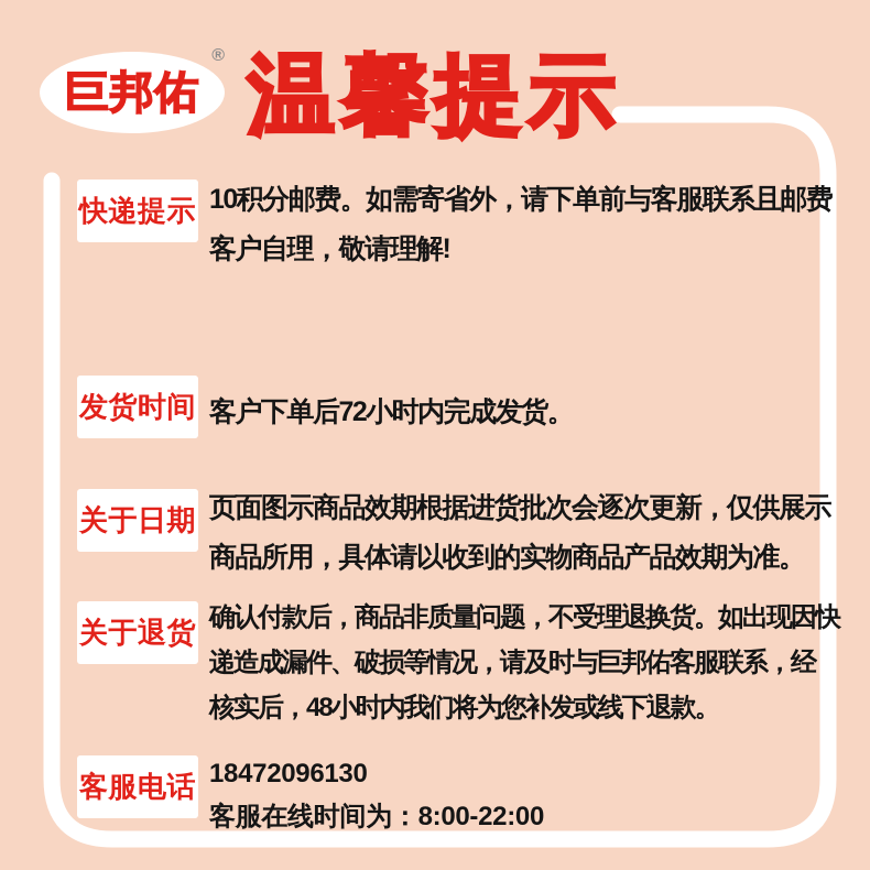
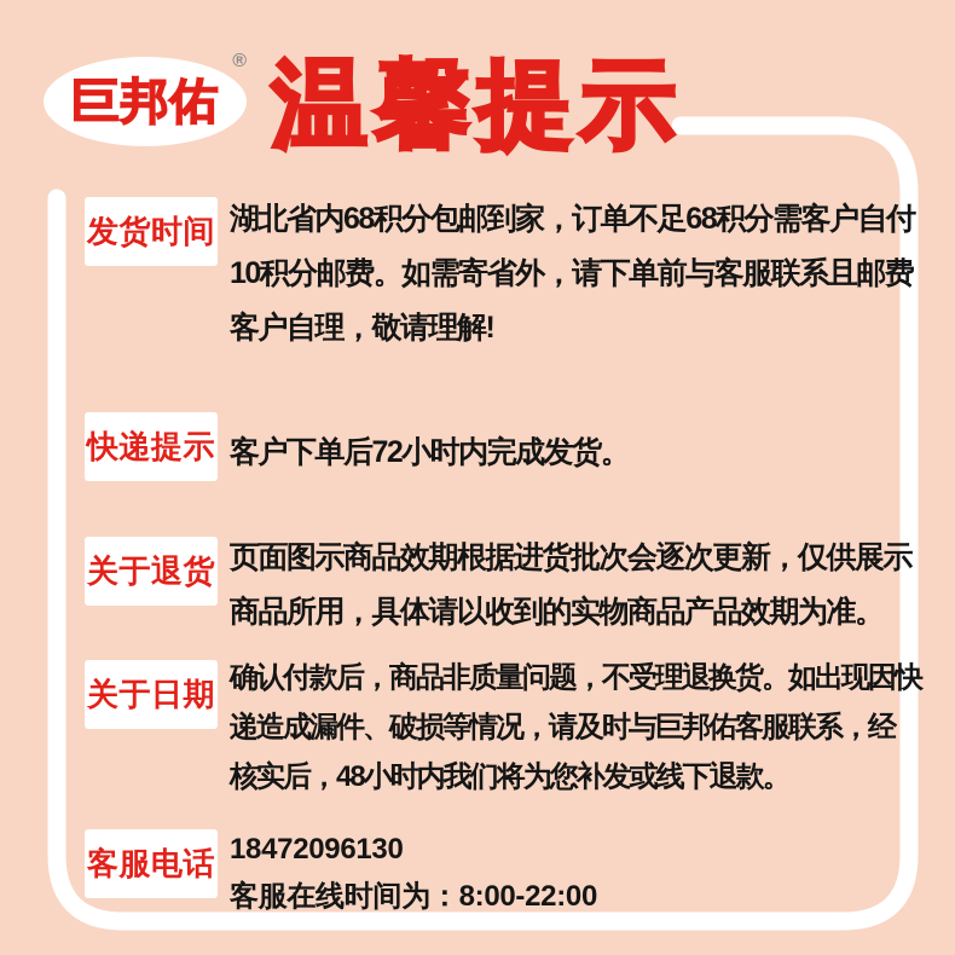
  巨邦佑
  ®
  温馨提示
- 快递提示
+ 发货时间
+ 湖北省内68积分包邮到家，订单不足68积分需客户自付
  10积分邮费。如需寄省外，请下单前与客服联系且邮费
  客户自理，敬请理解!
- 发货时间
+ 快递提示
  客户下单后72小时内完成发货。
- 关于日期
+ 关于退货
  页面图示商品效期根据进货批次会逐次更新，仅供展示
  商品所用，具体请以收到的实物商品产品效期为准。
- 关于退货
+ 关于日期
  确认付款后，商品非质量问题，不受理退换货。如出现因快
  递造成漏件、破损等情况，请及时与巨邦佑客服联系，经
  核实后，48小时内我们将为您补发或线下退款。
  客服电话
  18472096130
  客服在线时间为：8:00-22:00
